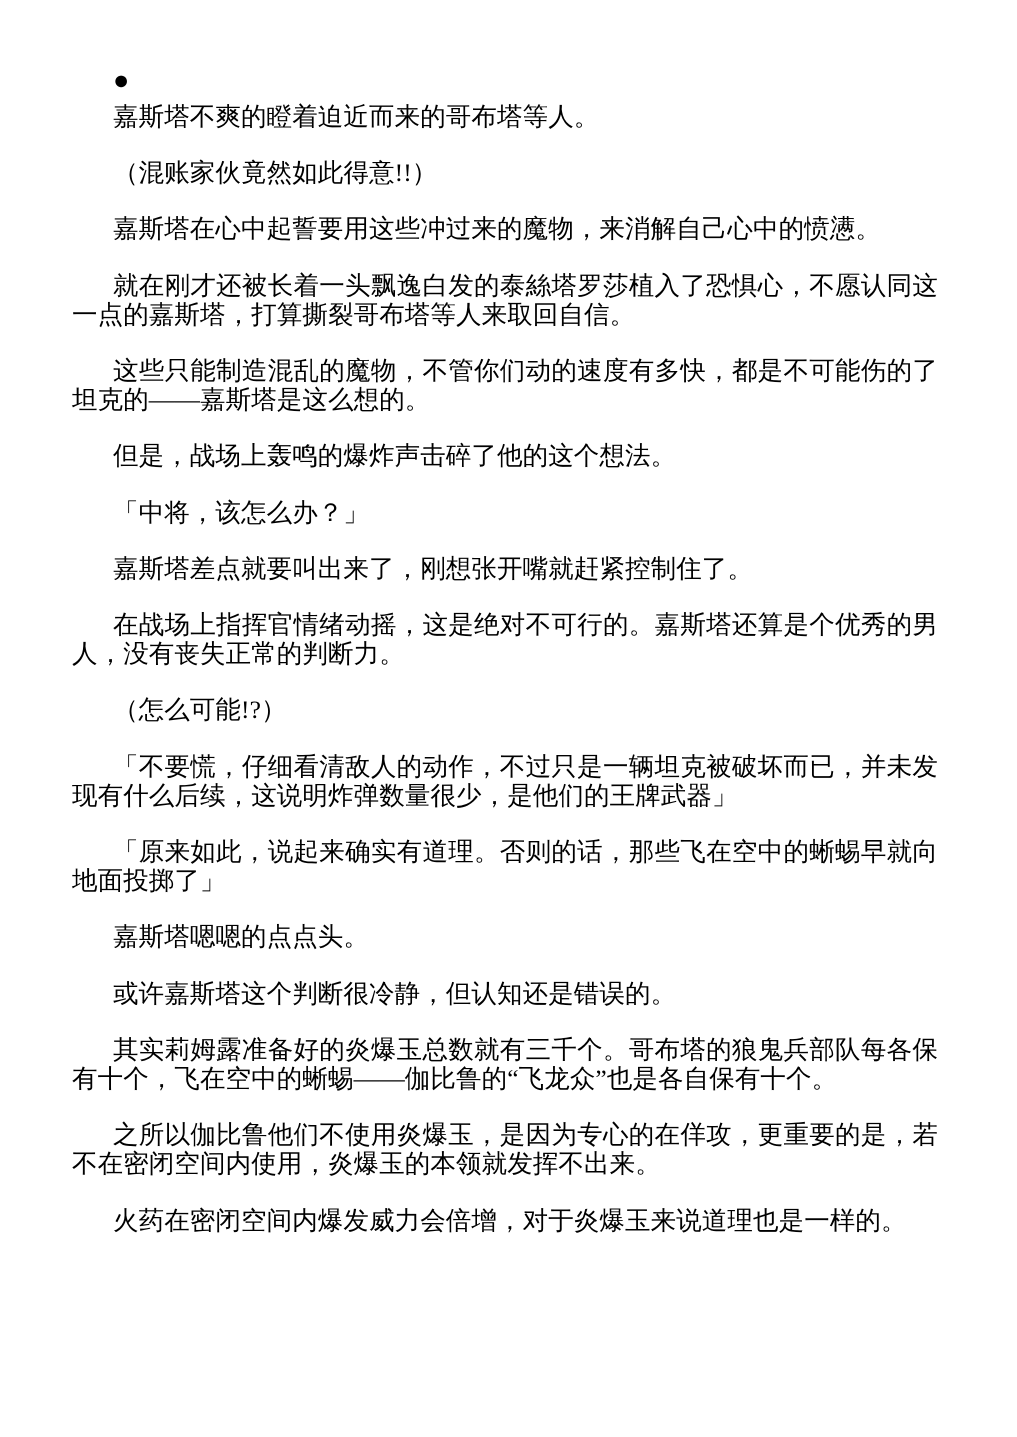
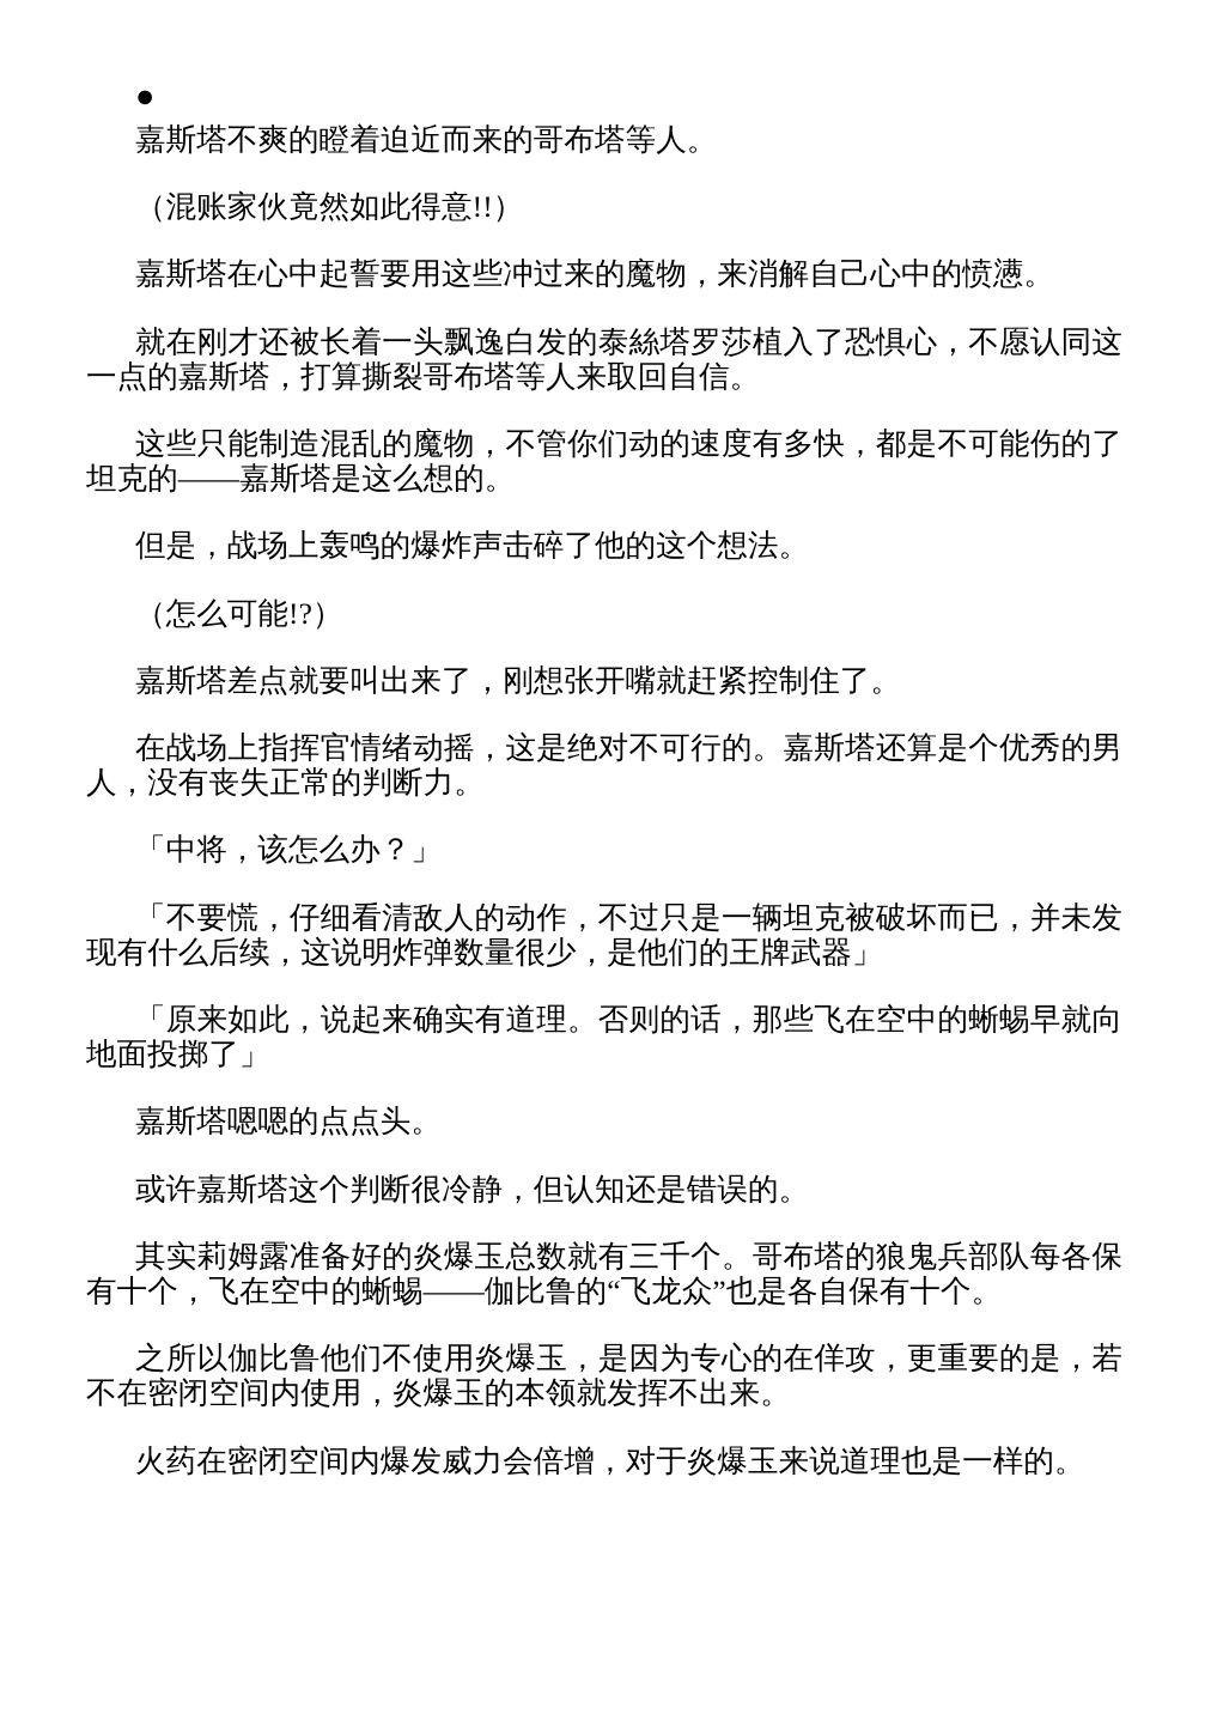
  ●
  嘉斯塔不爽的瞪着迫近而来的哥布塔等人。
  （混账家伙竟然如此得意!!）
  嘉斯塔在心中起誓要用这些冲过来的魔物，来消解自己心中的愤懑。
  就在刚才还被长着一头飘逸白发的泰絲塔罗莎植入了恐惧心，不愿认同这一点的嘉斯塔，打算撕裂哥布塔等人来取回自信。
  这些只能制造混乱的魔物，不管你们动的速度有多快，都是不可能伤的了坦克的——嘉斯塔是这么想的。
  但是，战场上轰鸣的爆炸声击碎了他的这个想法。
- 「中将，该怎么办？」
+ （怎么可能!?）
  嘉斯塔差点就要叫出来了，刚想张开嘴就赶紧控制住了。
  在战场上指挥官情绪动摇，这是绝对不可行的。嘉斯塔还算是个优秀的男人，没有丧失正常的判断力。
- （怎么可能!?）
+ 「中将，该怎么办？」
  「不要慌，仔细看清敌人的动作，不过只是一辆坦克被破坏而已，并未发现有什么后续，这说明炸弹数量很少，是他们的王牌武器」
  「原来如此，说起来确实有道理。否则的话，那些飞在空中的蜥蜴早就向地面投掷了」
  嘉斯塔嗯嗯的点点头。
  或许嘉斯塔这个判断很冷静，但认知还是错误的。
  其实莉姆露准备好的炎爆玉总数就有三千个。哥布塔的狼鬼兵部队每各保有十个，飞在空中的蜥蜴——伽比鲁的“飞龙众”也是各自保有十个。
  之所以伽比鲁他们不使用炎爆玉，是因为专心的在佯攻，更重要的是，若不在密闭空间内使用，炎爆玉的本领就发挥不出来。
  火药在密闭空间内爆发威力会倍增，对于炎爆玉来说道理也是一样的。
